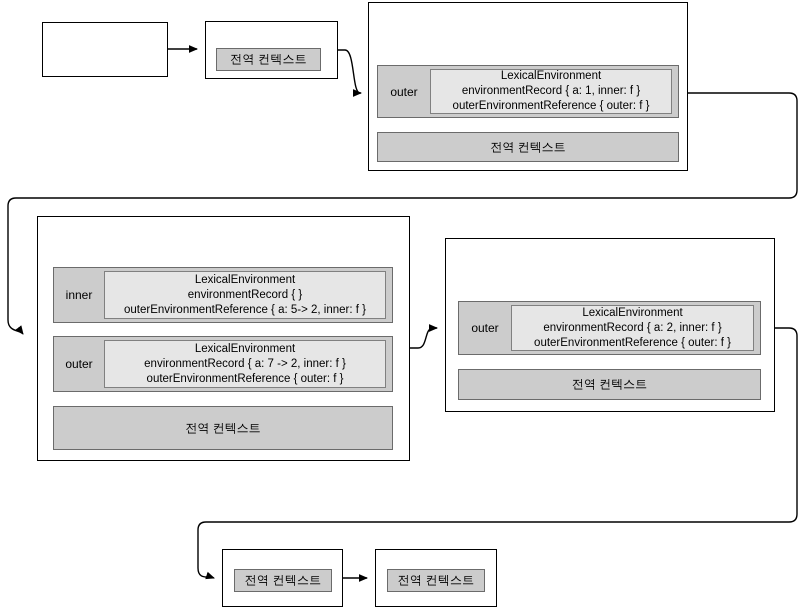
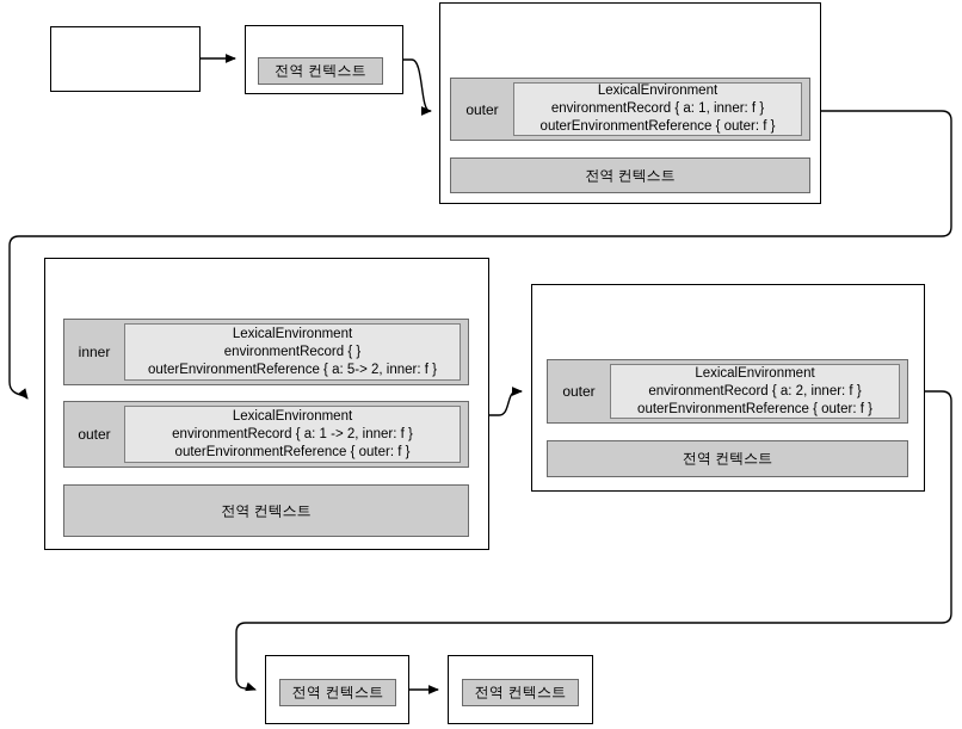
  전역 컨텍스트
  outer
  LexicalEnvironment
  environmentRecord { a: 1, inner: f }
  outerEnvironmentReference { outer: f }
  전역 컨텍스트
  inner
  LexicalEnvironment
  environmentRecord { }
  outerEnvironmentReference { a: 5-> 2, inner: f }
  outer
  LexicalEnvironment
- environmentRecord { a: 7 -> 2, inner: f }
+ environmentRecord { a: 1 -> 2, inner: f }
  outerEnvironmentReference { outer: f }
  전역 컨텍스트
  outer
  LexicalEnvironment
  environmentRecord { a: 2, inner: f }
  outerEnvironmentReference { outer: f }
  전역 컨텍스트
  전역 컨텍스트
  전역 컨텍스트
